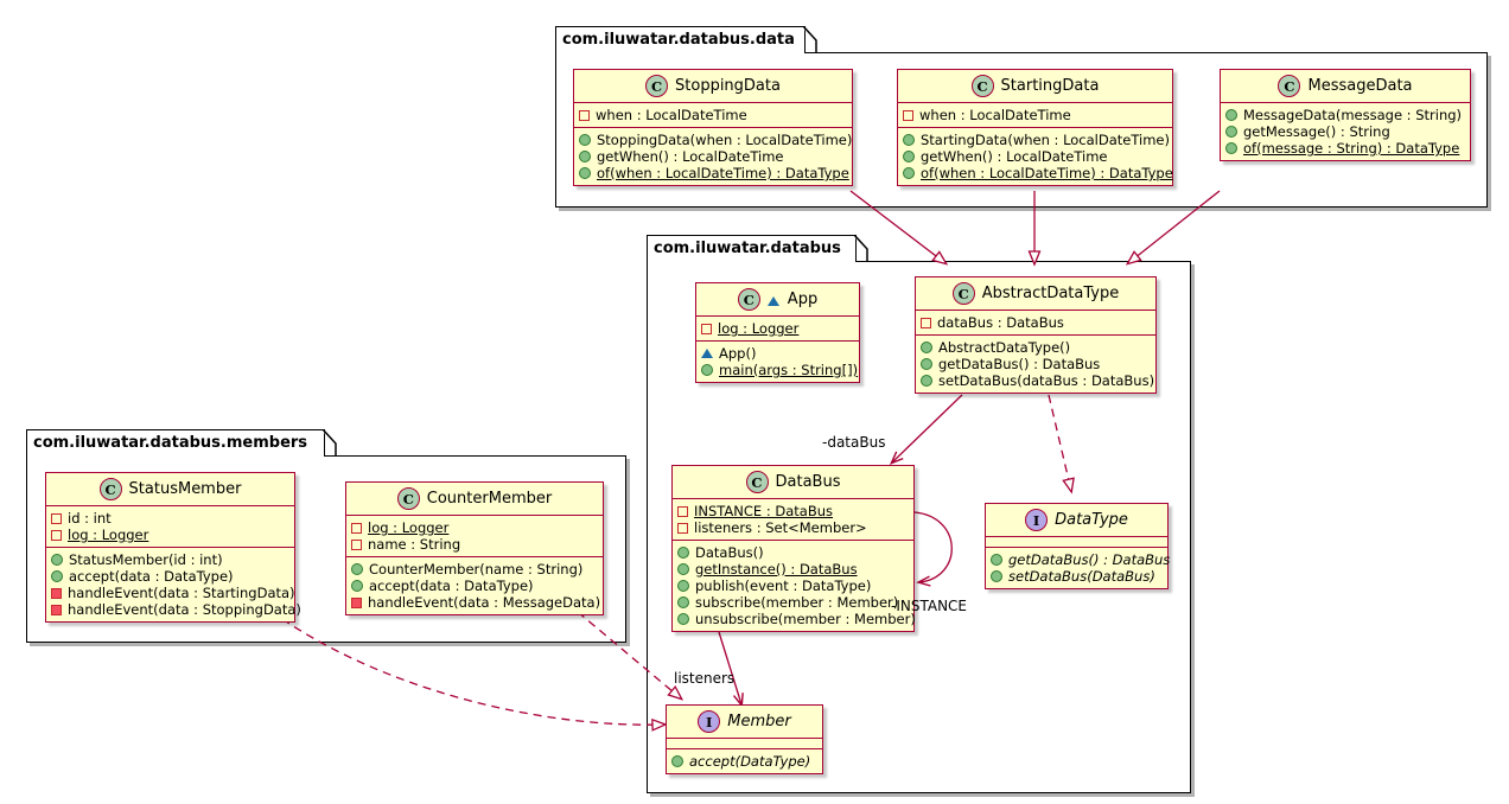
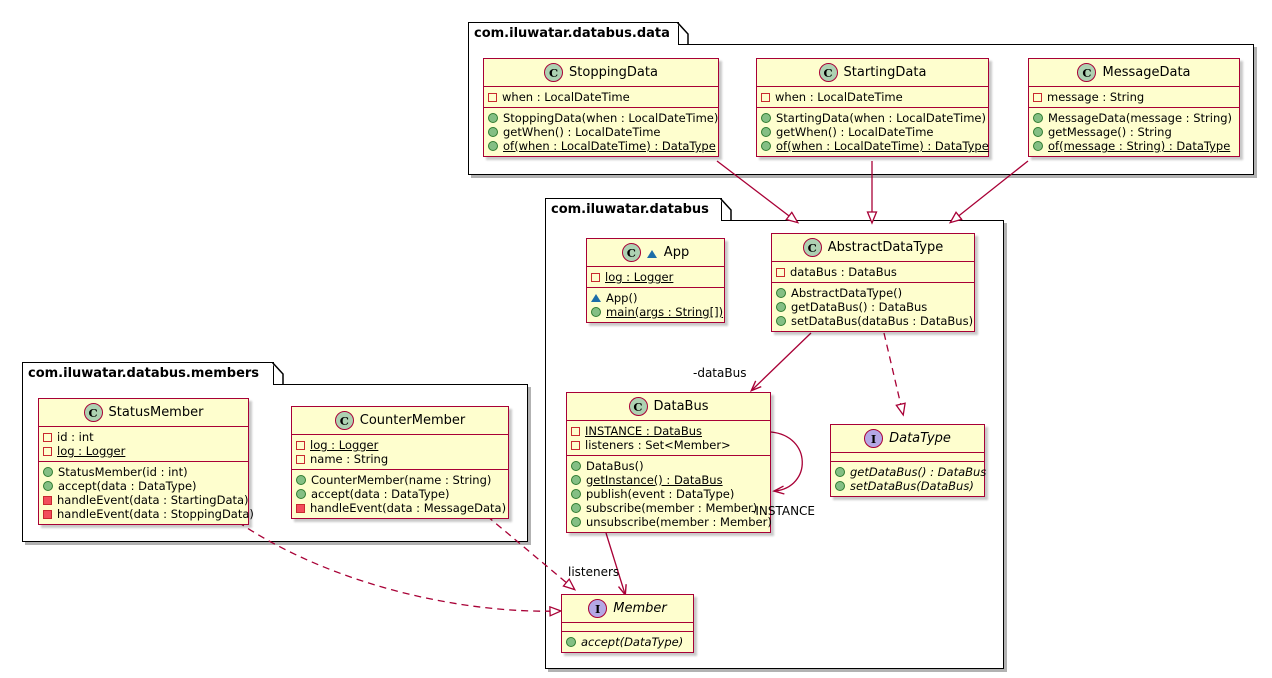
  com.iluwatar.databus.data
  com.iluwatar.databus
  com.iluwatar.databus.members
  -dataBus
  -INSTANCE
  listeners
  C
  StoppingData
  when : LocalDateTime
  StoppingData(when : LocalDateTime)
  getWhen() : LocalDateTime
  of(when : LocalDateTime) : DataType
  C
  StartingData
  when : LocalDateTime
  StartingData(when : LocalDateTime)
  getWhen() : LocalDateTime
  of(when : LocalDateTime) : DataType
  C
  MessageData
+ message : String
  MessageData(message : String)
  getMessage() : String
  of(message : String) : DataType
  C
  App
  log : Logger
  App()
  main(args : String[])
  C
  AbstractDataType
  dataBus : DataBus
  AbstractDataType()
  getDataBus() : DataBus
  setDataBus(dataBus : DataBus)
  C
  DataBus
  INSTANCE : DataBus
  listeners : Set<Member>
  DataBus()
  getInstance() : DataBus
  publish(event : DataType)
  subscribe(member : Member)
  unsubscribe(member : Member)
  I
  DataType
  getDataBus() : DataBus
  setDataBus(DataBus)
  I
  Member
  accept(DataType)
  C
  StatusMember
  id : int
  log : Logger
  StatusMember(id : int)
  accept(data : DataType)
  handleEvent(data : StartingData)
  handleEvent(data : StoppingData)
  C
  CounterMember
  log : Logger
  name : String
  CounterMember(name : String)
  accept(data : DataType)
  handleEvent(data : MessageData)
